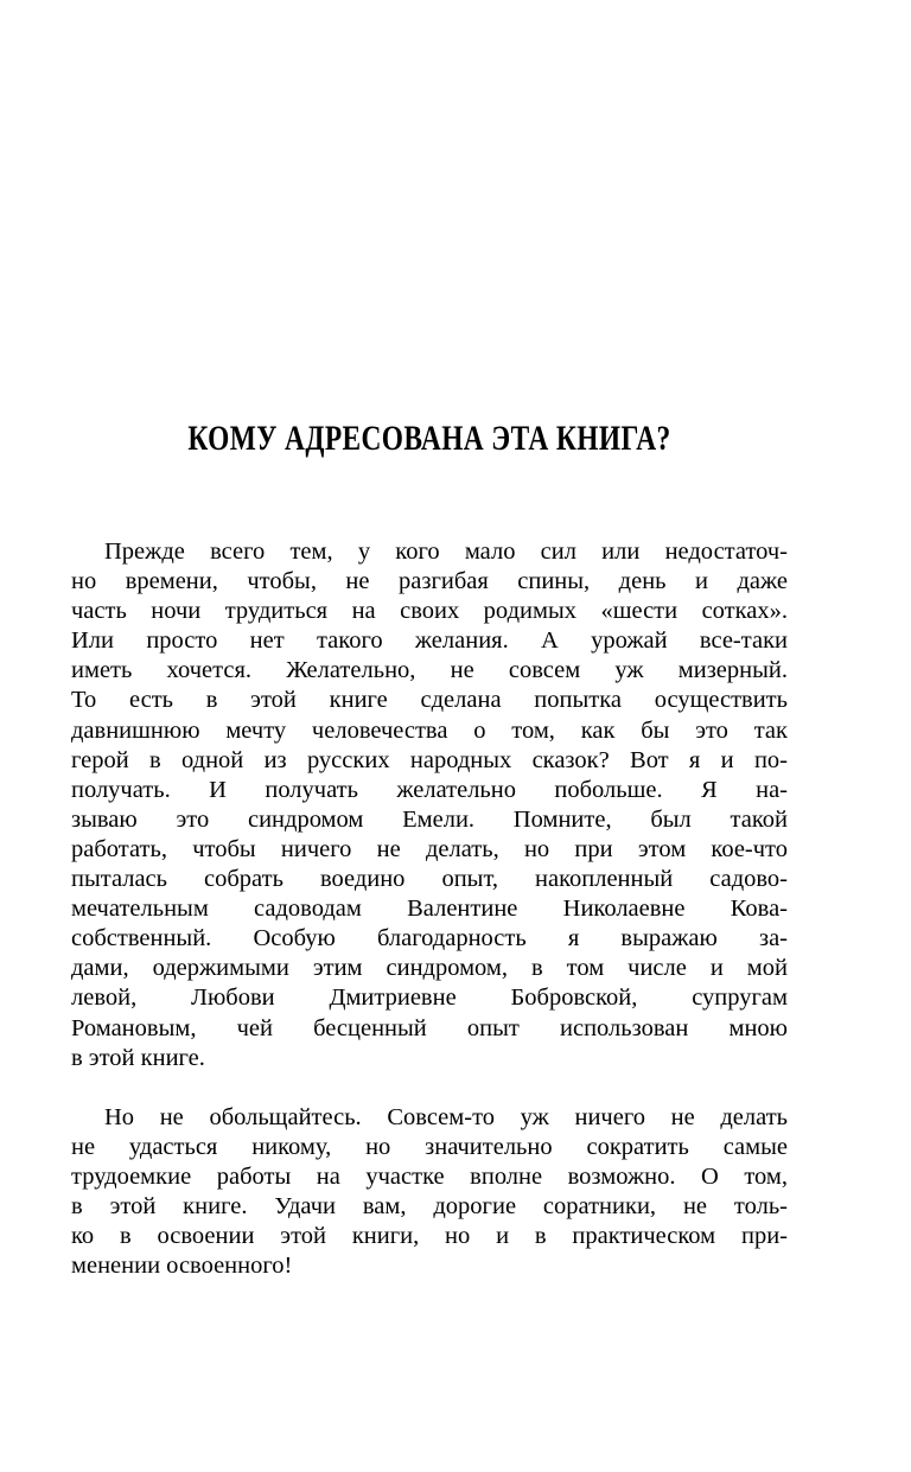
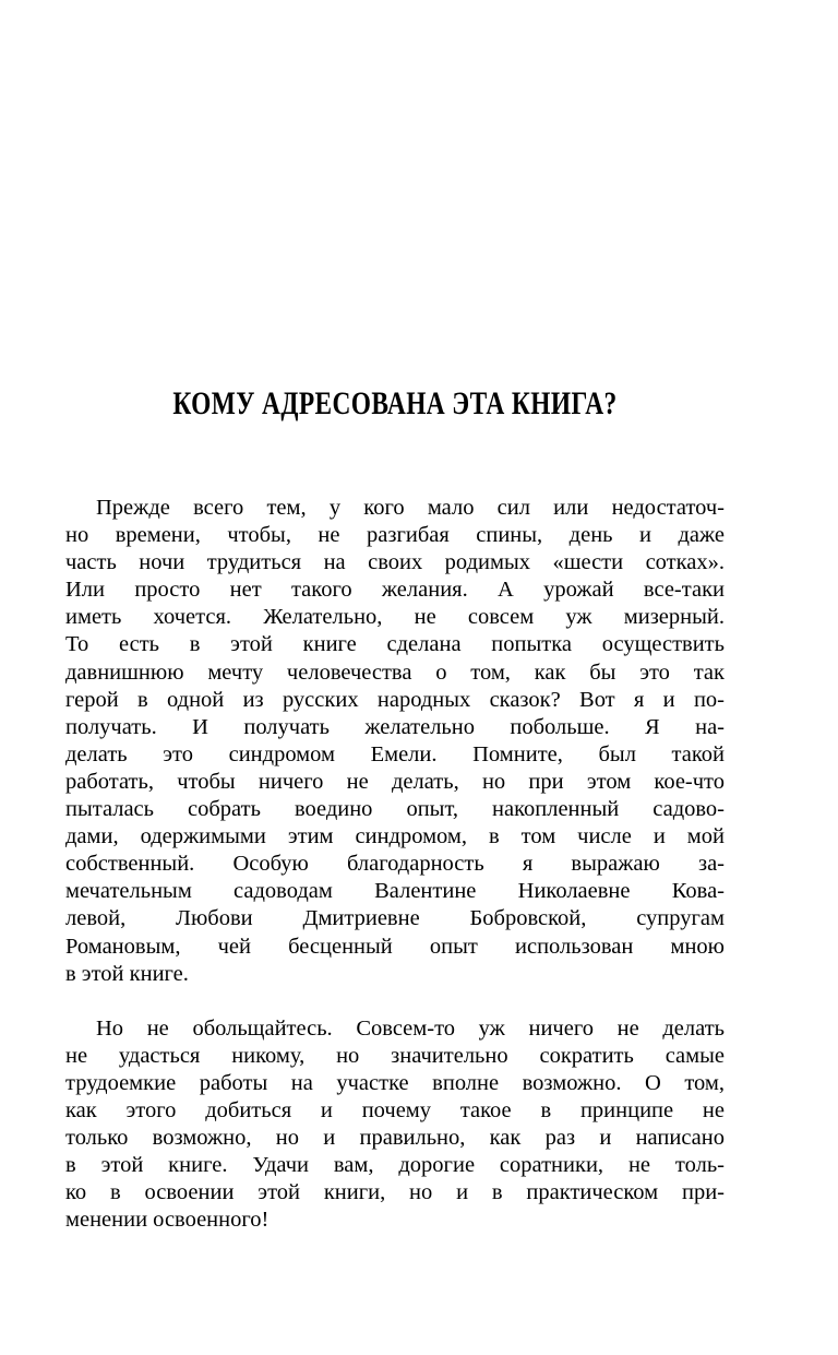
  КОМУ АДРЕСОВАНА ЭТА КНИГА?
  Прежде всего тем, у кого мало сил или недостаточ-
  но времени, чтобы, не разгибая спины, день и даже
  часть ночи трудиться на своих родимых «шести сотках».
  Или просто нет такого желания. А урожай все-таки
  иметь хочется. Желательно, не совсем уж мизерный.
  То есть в этой книге сделана попытка осуществить
  давнишнюю мечту человечества о том, как бы это так
  герой в одной из русских народных сказок? Вот я и по-
  получать. И получать желательно побольше. Я на-
- зываю это синдромом Емели. Помните, был такой
+ делать это синдромом Емели. Помните, был такой
  работать, чтобы ничего не делать, но при этом кое-что
  пыталась собрать воедино опыт, накопленный садово-
- мечательным садоводам Валентине Николаевне Кова-
+ дами, одержимыми этим синдромом, в том числе и мой
  собственный. Особую благодарность я выражаю за-
- дами, одержимыми этим синдромом, в том числе и мой
+ мечательным садоводам Валентине Николаевне Кова-
  левой, Любови Дмитриевне Бобровской, супругам
  Романовым, чей бесценный опыт использован мною
  в этой книге.
  Но не обольщайтесь. Совсем-то уж ничего не делать
  не удасться никому, но значительно сократить самые
  трудоемкие работы на участке вполне возможно. О том,
+ как этого добиться и почему такое в принципе не
+ только возможно, но и правильно, как раз и написано
  в этой книге. Удачи вам, дорогие соратники, не толь-
  ко в освоении этой книги, но и в практическом при-
  менении освоенного!
